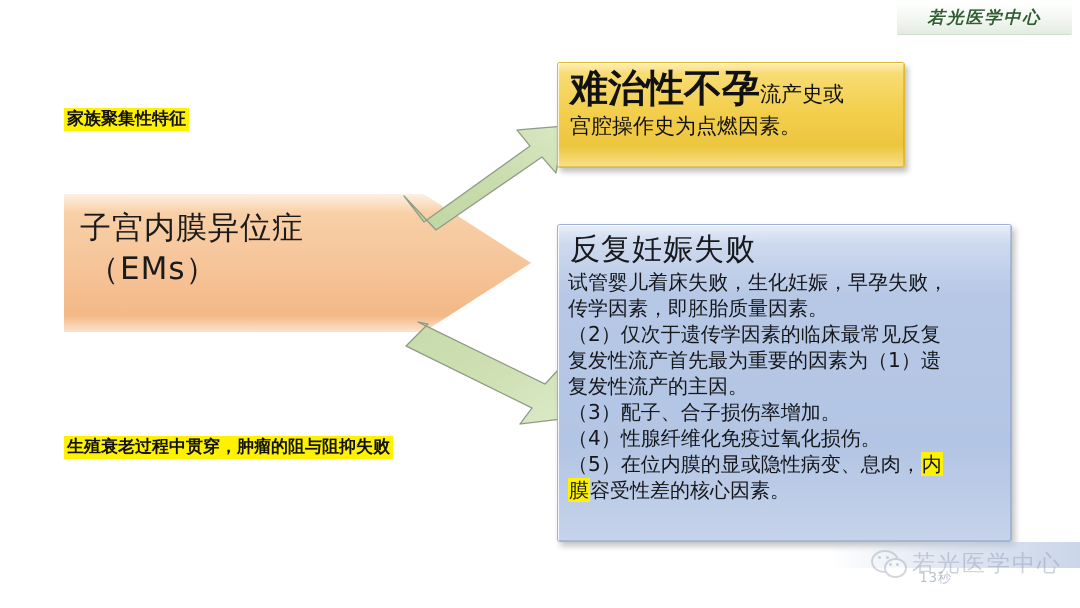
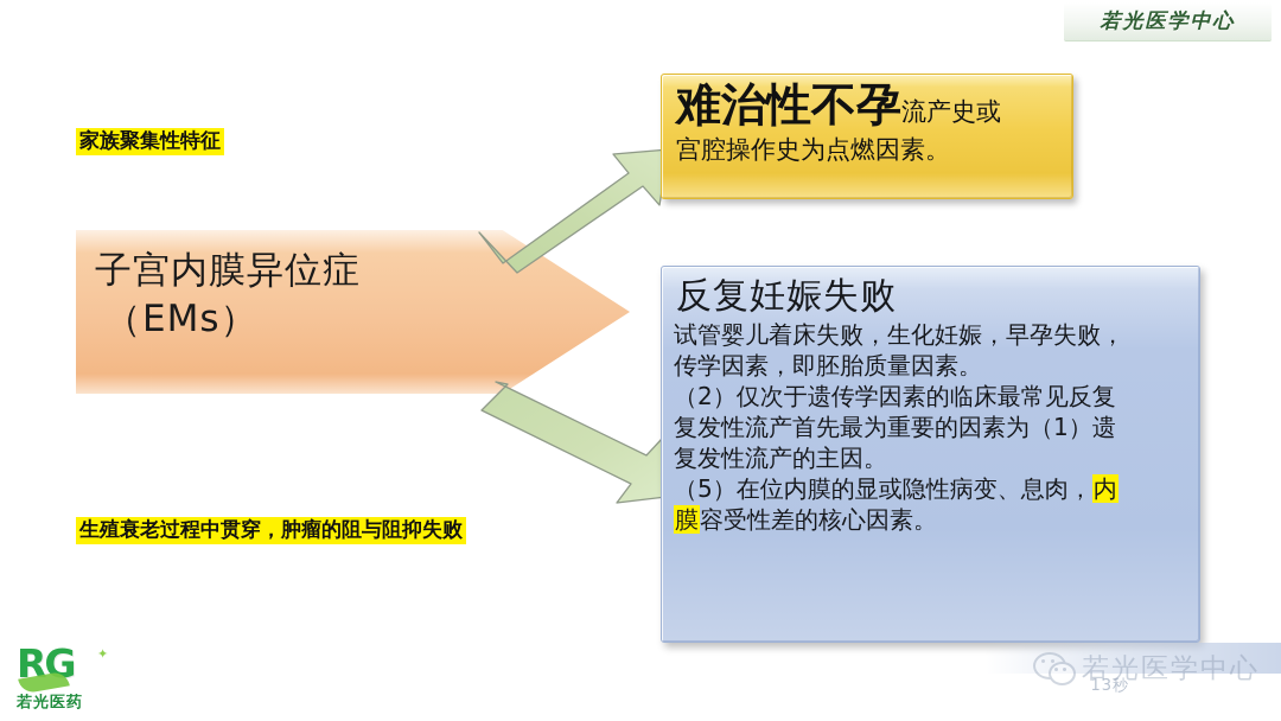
  若光医学中心
  家族聚集性特征
  生殖衰老过程中贯穿，肿瘤的阻与阻抑失败
  子宫内膜异位症
  （EMs）
  难治性不孕流产史或
  宫腔操作史为点燃因素。
  反复妊娠失败
  试管婴儿着床失败，生化妊娠，早孕失败，
  传学因素，即胚胎质量因素。
  （2）仅次于遗传学因素的临床最常见反复
  复发性流产首先最为重要的因素为（1）遗
  复发性流产的主因。
- （3）配子、合子损伤率增加。
- （4）性腺纤维化免疫过氧化损伤。
  （5）在位内膜的显或隐性病变、息肉，内
  膜容受性差的核心因素。
+ RG
+ ✦
+ 若光医药
  若光医学中心
  13秒
